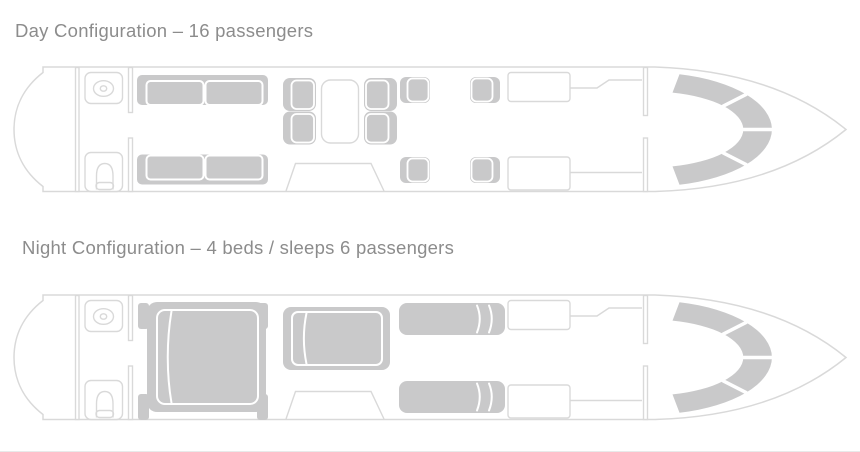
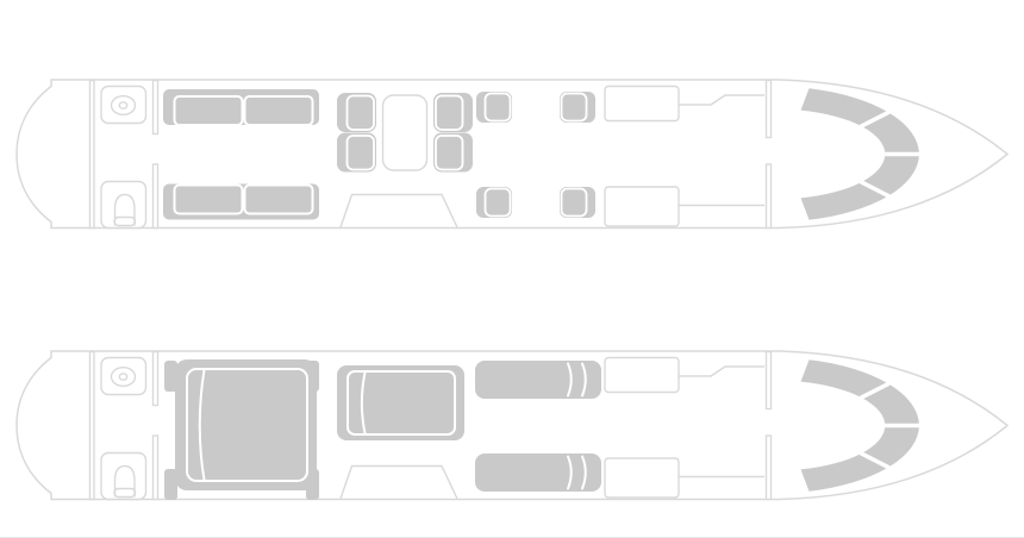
- Day Configuration – 16 passengers
- Night Configuration – 4 beds / sleeps 6 passengers
